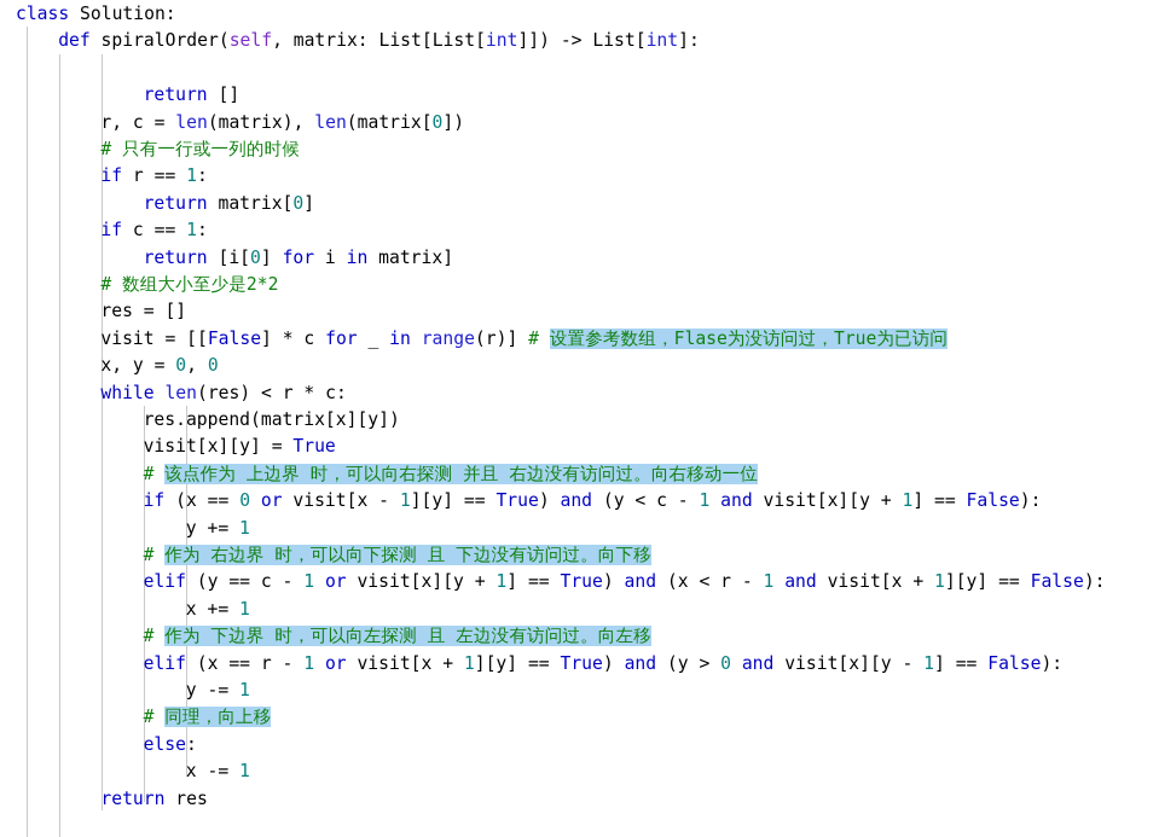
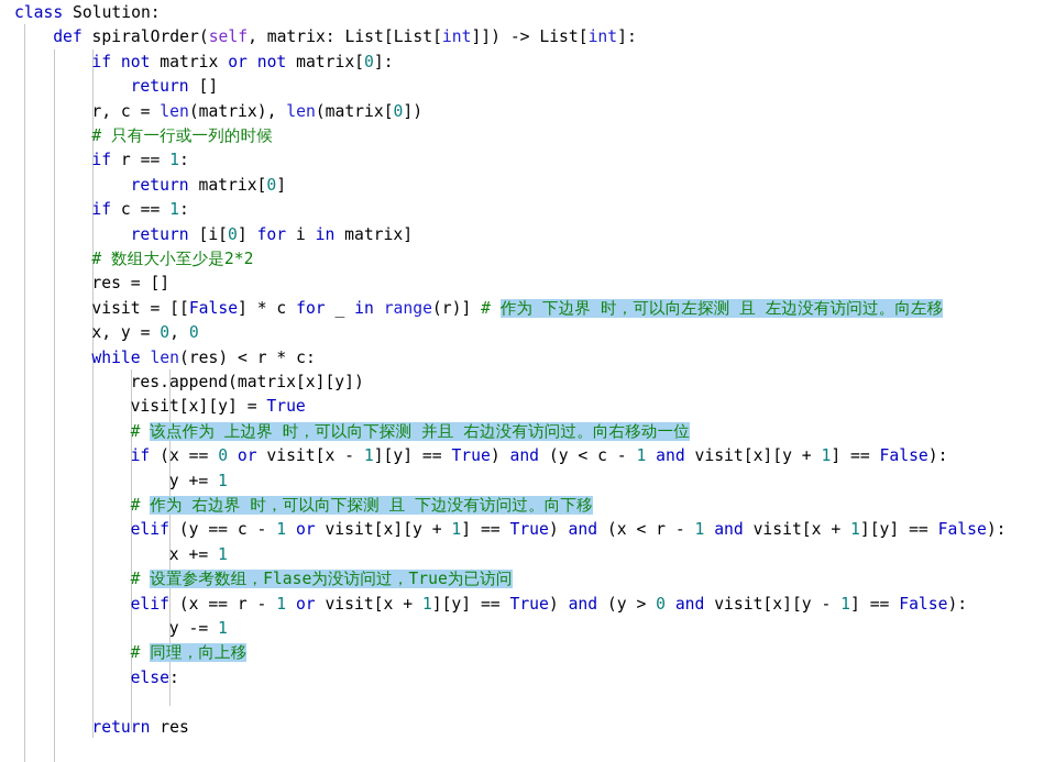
  class Solution:
  def spiralOrder(self, matrix: List[List[int]]) -> List[int]:
+ if not matrix or not matrix[0]:
  return []
  r, c = len(matrix), len(matrix[0])
  # 只有一行或一列的时候
  if r == 1:
  return matrix[0]
  if c == 1:
  return [i[0] for i in matrix]
  # 数组大小至少是2*2
  res = []
- visit = [[False] * c for _ in range(r)] # 设置参考数组，Flase为没访问过，True为已访问
+ visit = [[False] * c for _ in range(r)] # 作为 下边界 时，可以向左探测 且 左边没有访问过。向左移
  x, y = 0, 0
  while len(res) < r * c:
  res.append(matrix[x][y])
  visit[x][y] = True
- # 该点作为 上边界 时，可以向右探测 并且 右边没有访问过。向右移动一位
+ # 该点作为 上边界 时，可以向下探测 并且 右边没有访问过。向右移动一位
  if (x == 0 or visit[x - 1][y] == True) and (y < c - 1 and visit[x][y + 1] == False):
  y += 1
  # 作为 右边界 时，可以向下探测 且 下边没有访问过。向下移
  elif (y == c - 1 or visit[x][y + 1] == True) and (x < r - 1 and visit[x + 1][y] == False):
  x += 1
- # 作为 下边界 时，可以向左探测 且 左边没有访问过。向左移
+ # 设置参考数组，Flase为没访问过，True为已访问
  elif (x == r - 1 or visit[x + 1][y] == True) and (y > 0 and visit[x][y - 1] == False):
  y -= 1
  # 同理，向上移
  else:
- x -= 1
  return res
